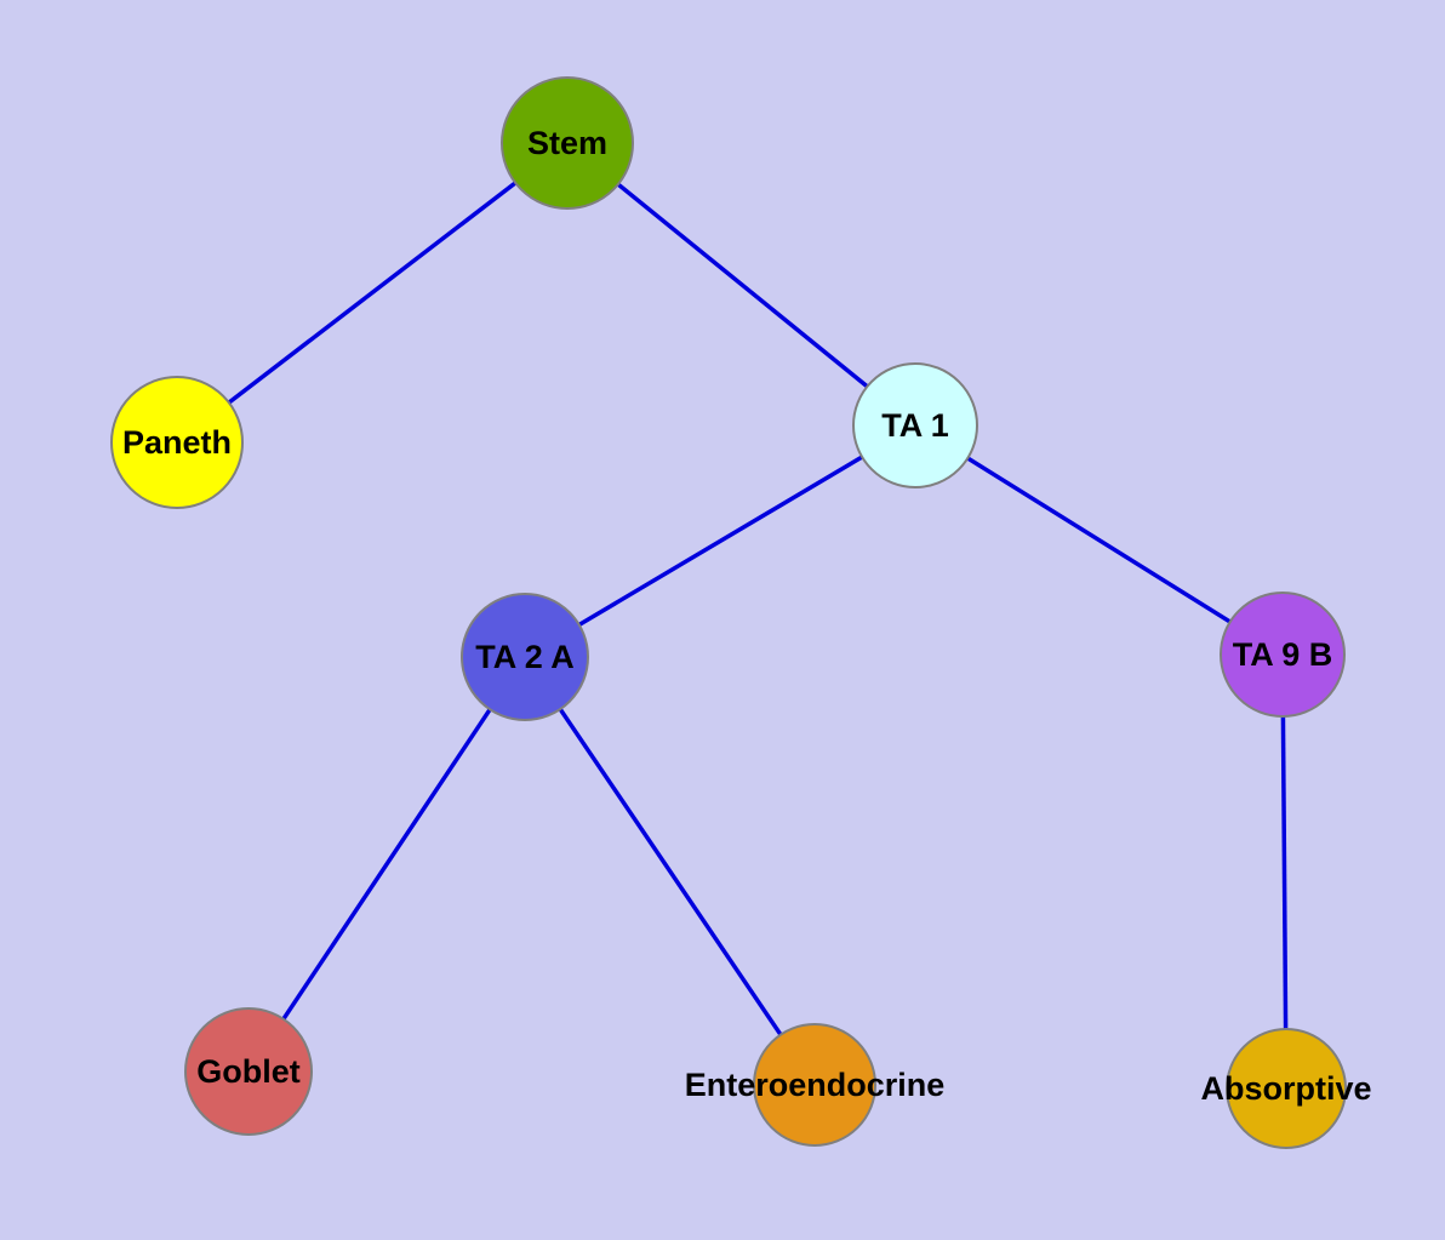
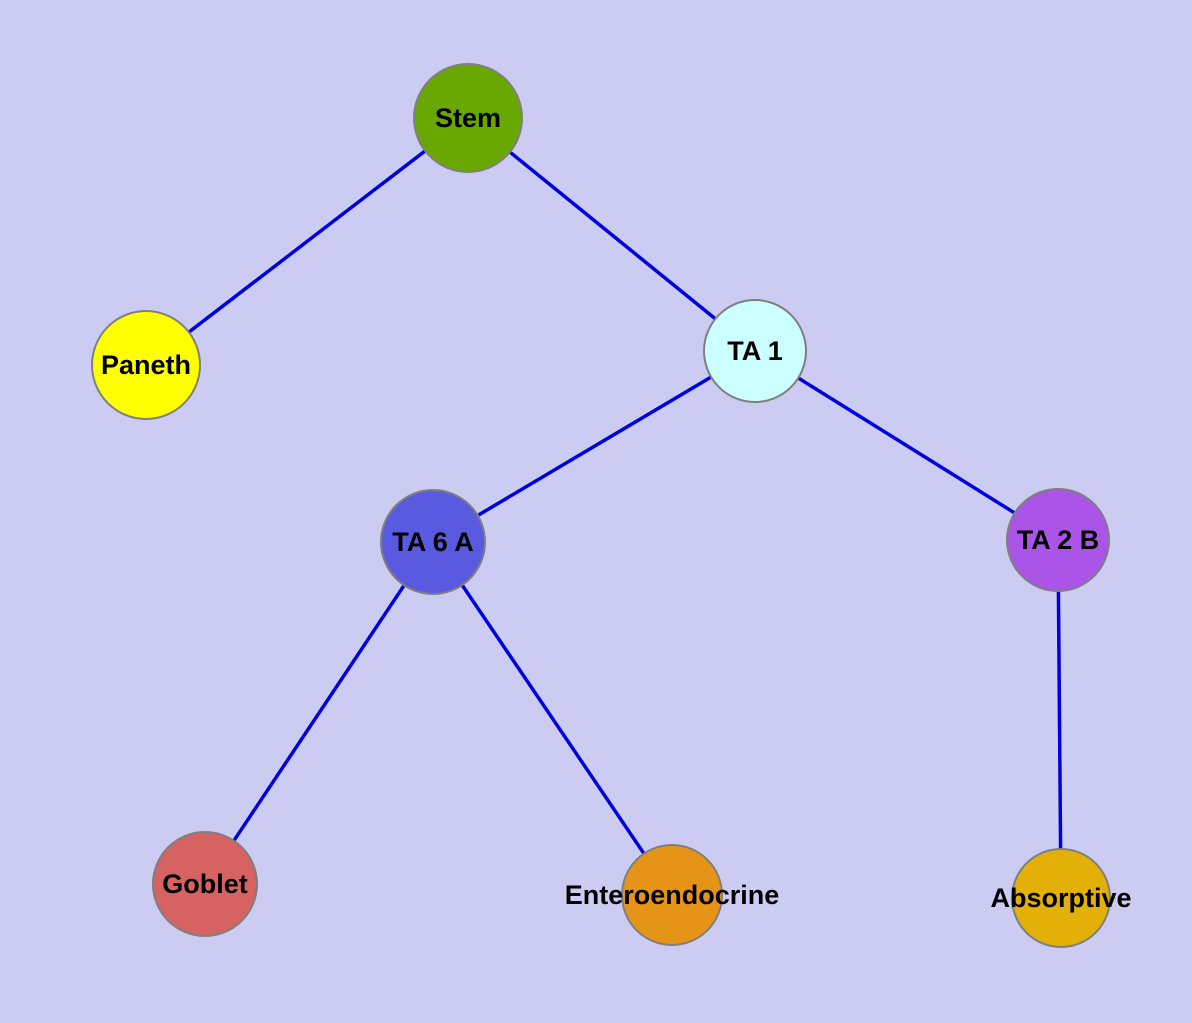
  Stem
  Paneth
  TA 1
- TA 2 A
+ TA 6 A
- TA 9 B
+ TA 2 B
  Goblet
  Enteroendocrine
  Absorptive
